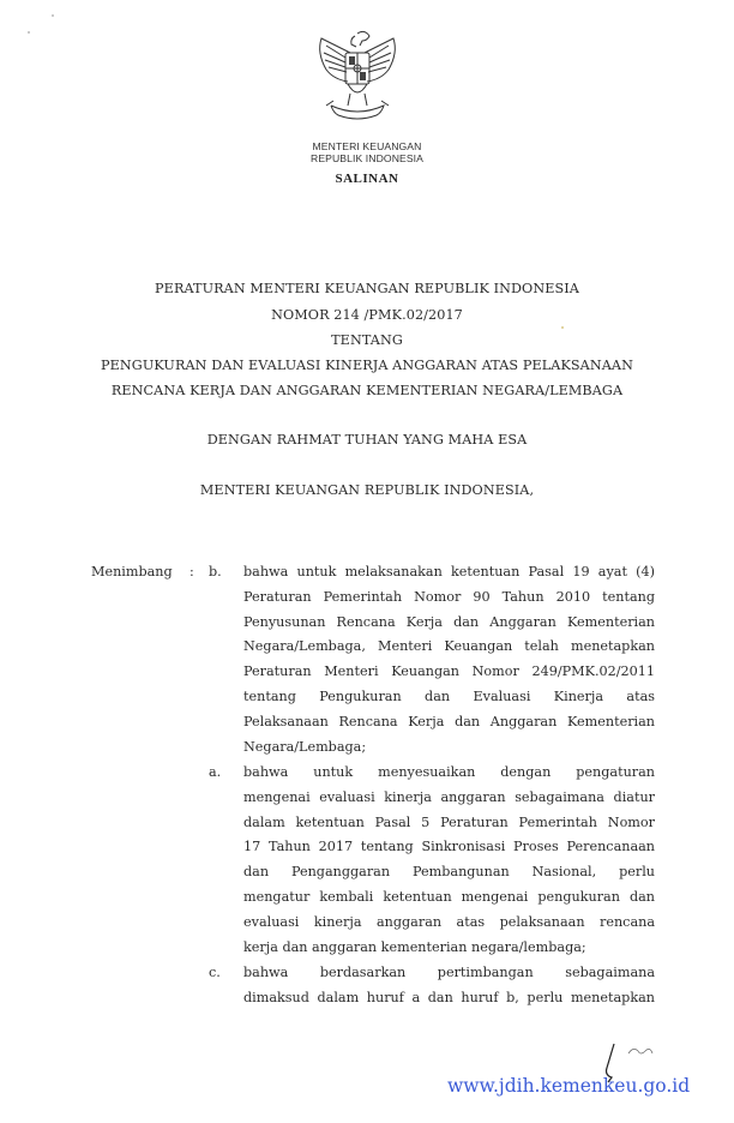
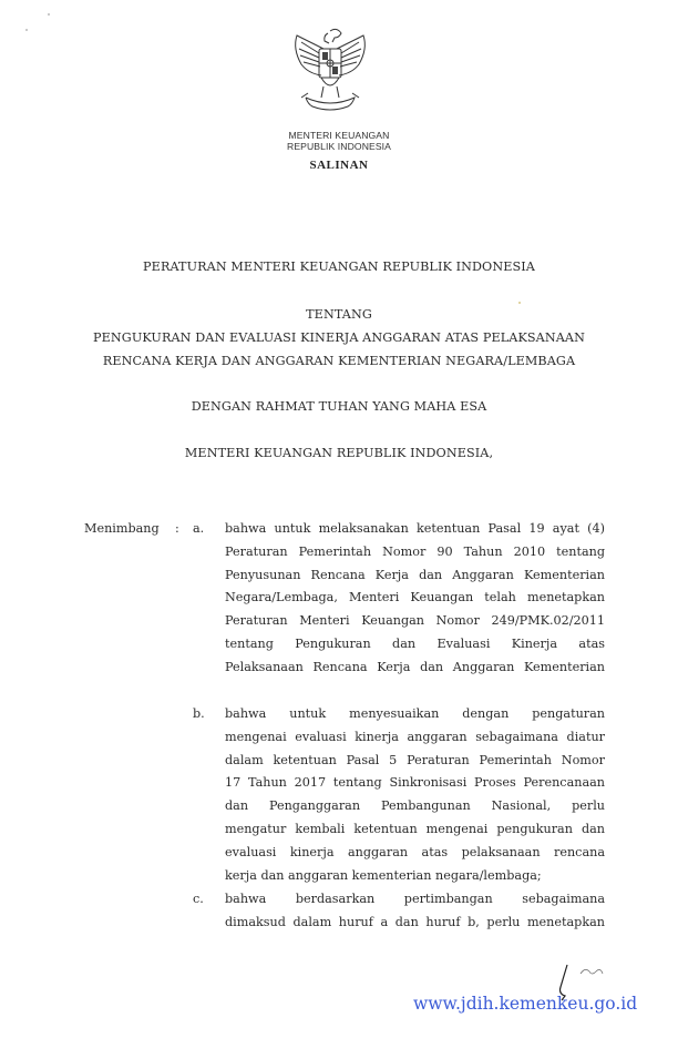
  MENTERI KEUANGAN
  REPUBLIK INDONESIA
  SALINAN
  PERATURAN MENTERI KEUANGAN REPUBLIK INDONESIA
- NOMOR 214 /PMK.02/2017
  TENTANG
  PENGUKURAN DAN EVALUASI KINERJA ANGGARAN ATAS PELAKSANAAN
  RENCANA KERJA DAN ANGGARAN KEMENTERIAN NEGARA/LEMBAGA
  DENGAN RAHMAT TUHAN YANG MAHA ESA
  MENTERI KEUANGAN REPUBLIK INDONESIA,
  Menimbang
  :
- b.
+ a.
  bahwa untuk melaksanakan ketentuan Pasal 19 ayat (4)
  Peraturan Pemerintah Nomor 90 Tahun 2010 tentang
  Penyusunan Rencana Kerja dan Anggaran Kementerian
  Negara/Lembaga, Menteri Keuangan telah menetapkan
  Peraturan Menteri Keuangan Nomor 249/PMK.02/2011
  tentang Pengukuran dan Evaluasi Kinerja atas
  Pelaksanaan Rencana Kerja dan Anggaran Kementerian
- Negara/Lembaga;
- a.
+ b.
  bahwa untuk menyesuaikan dengan pengaturan
  mengenai evaluasi kinerja anggaran sebagaimana diatur
  dalam ketentuan Pasal 5 Peraturan Pemerintah Nomor
  17 Tahun 2017 tentang Sinkronisasi Proses Perencanaan
  dan Penganggaran Pembangunan Nasional, perlu
  mengatur kembali ketentuan mengenai pengukuran dan
  evaluasi kinerja anggaran atas pelaksanaan rencana
  kerja dan anggaran kementerian negara/lembaga;
  c.
  bahwa berdasarkan pertimbangan sebagaimana
  dimaksud dalam huruf a dan huruf b, perlu menetapkan
  www.jdih.kemenkeu.go.id
